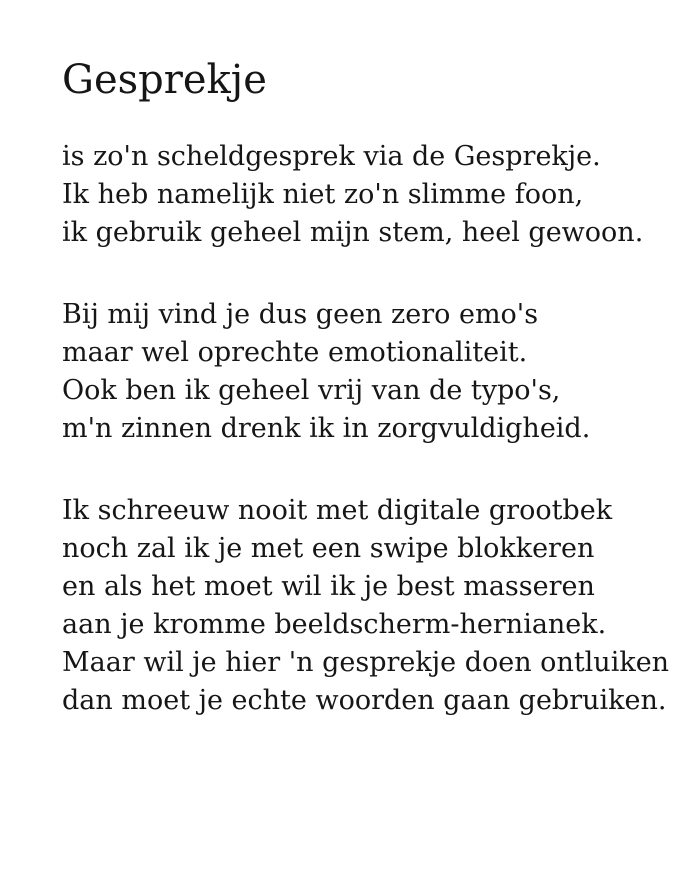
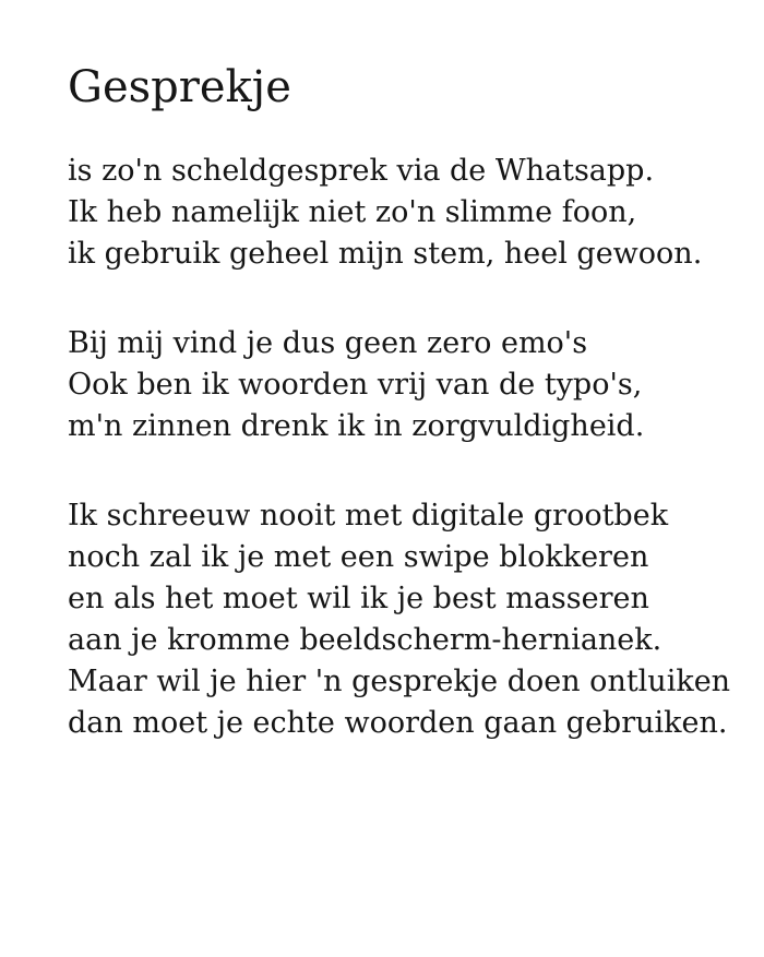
  Gesprekje
- is zo'n scheldgesprek via de Gesprekje.
+ is zo'n scheldgesprek via de Whatsapp.
  Ik heb namelijk niet zo'n slimme foon,
  ik gebruik geheel mijn stem, heel gewoon.
  Bij mij vind je dus geen zero emo's
- maar wel oprechte emotionaliteit.
- Ook ben ik geheel vrij van de typo's,
+ Ook ben ik woorden vrij van de typo's,
  m'n zinnen drenk ik in zorgvuldigheid.
  Ik schreeuw nooit met digitale grootbek
  noch zal ik je met een swipe blokkeren
  en als het moet wil ik je best masseren
  aan je kromme beeldscherm-hernianek.
  Maar wil je hier 'n gesprekje doen ontluiken
  dan moet je echte woorden gaan gebruiken.
